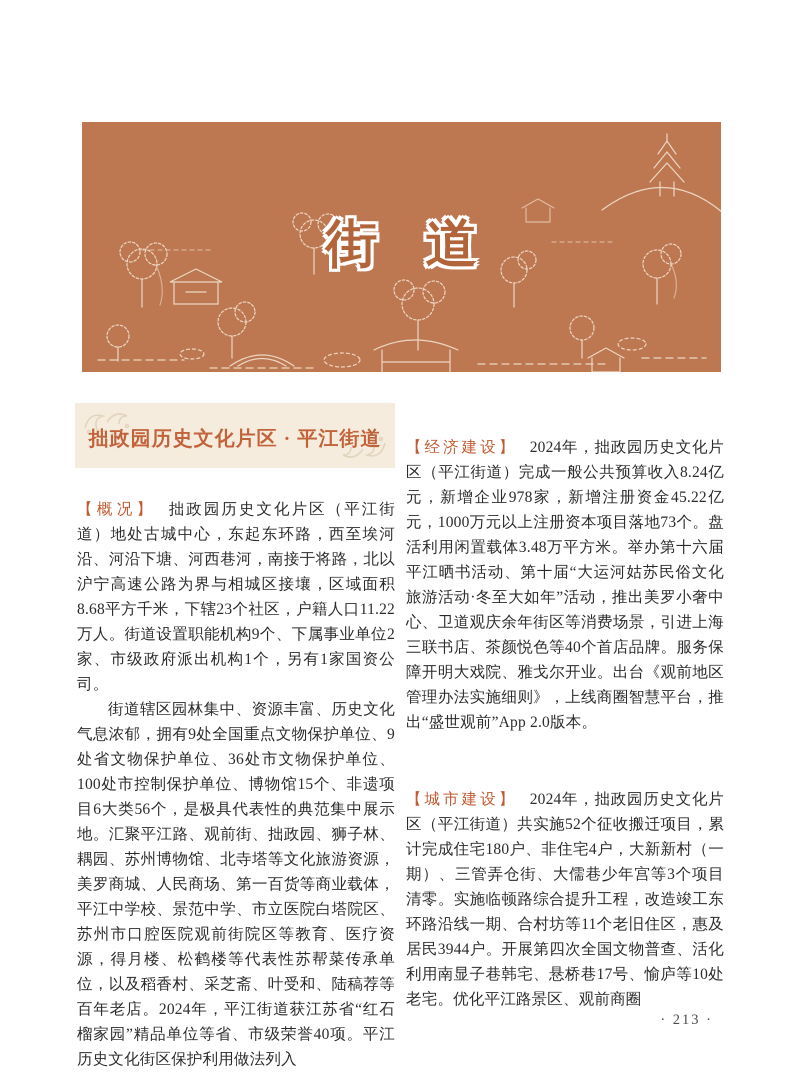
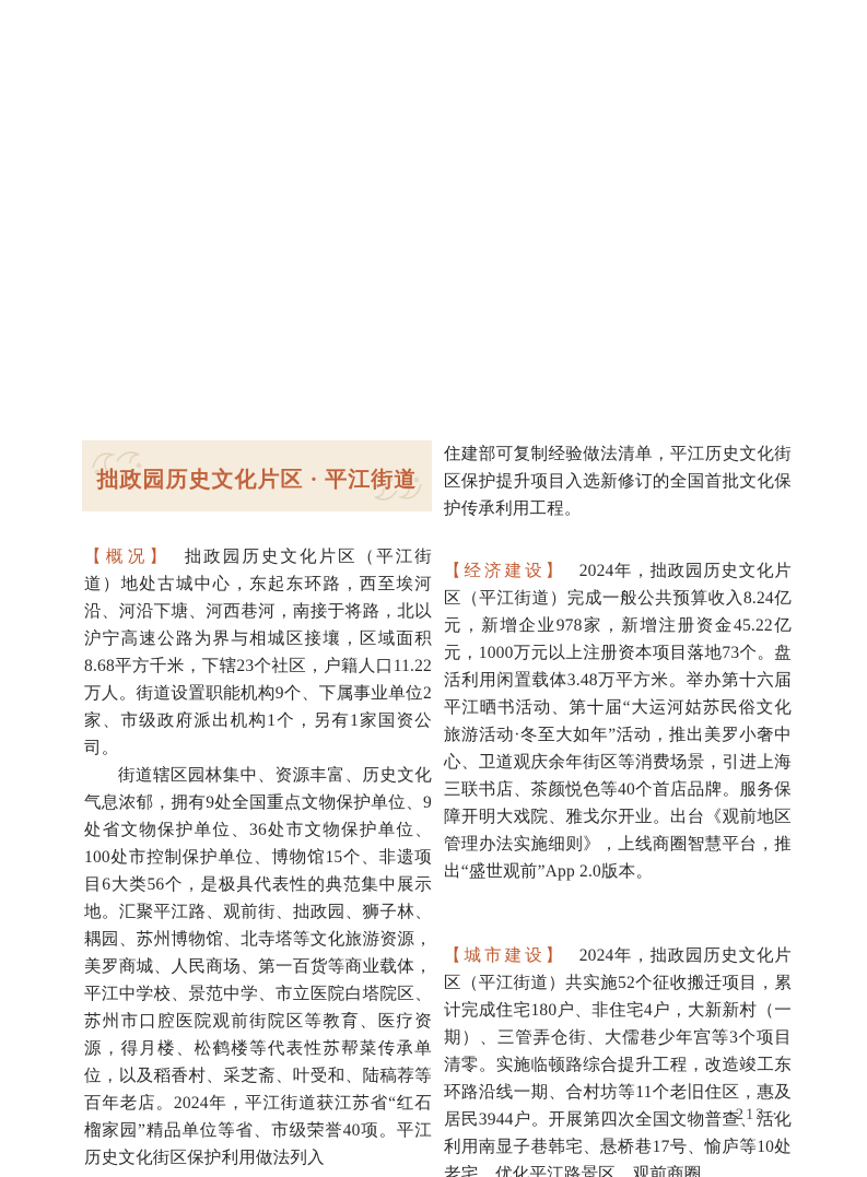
- 街
- 道
  拙政园历史文化片区 · 平江街道
  【概况】 拙政园历史文化片区（平江街道）地处古城中心，东起东环路，西至埃河沿、河沿下塘、河西巷河，南接于将路，北以沪宁高速公路为界与相城区接壤，区域面积8.68平方千米，下辖23个社区，户籍人口11.22万人。街道设置职能机构9个、下属事业单位2家、市级政府派出机构1个，另有1家国资公司。
  街道辖区园林集中、资源丰富、历史文化气息浓郁，拥有9处全国重点文物保护单位、9处省文物保护单位、36处市文物保护单位、100处市控制保护单位、博物馆15个、非遗项目6大类56个，是极具代表性的典范集中展示地。汇聚平江路、观前街、拙政园、狮子林、耦园、苏州博物馆、北寺塔等文化旅游资源，美罗商城、人民商场、第一百货等商业载体，平江中学校、景范中学、市立医院白塔院区、苏州市口腔医院观前街院区等教育、医疗资源，得月楼、松鹤楼等代表性苏帮菜传承单位，以及稻香村、采芝斋、叶受和、陆稿荐等百年老店。2024年，平江街道获江苏省“红石榴家园”精品单位等省、市级荣誉40项。平江历史文化街区保护利用做法列入
+ 住建部可复制经验做法清单，平江历史文化街区保护提升项目入选新修订的全国首批文化保护传承利用工程。
  【经济建设】 2024年，拙政园历史文化片区（平江街道）完成一般公共预算收入8.24亿元，新增企业978家，新增注册资金45.22亿元，1000万元以上注册资本项目落地73个。盘活利用闲置载体3.48万平方米。举办第十六届平江晒书活动、第十届“大运河姑苏民俗文化旅游活动·冬至大如年”活动，推出美罗小奢中心、卫道观庆余年街区等消费场景，引进上海三联书店、茶颜悦色等40个首店品牌。服务保障开明大戏院、雅戈尔开业。出台《观前地区管理办法实施细则》，上线商圈智慧平台，推出“盛世观前”App 2.0版本。
  【城市建设】 2024年，拙政园历史文化片区（平江街道）共实施52个征收搬迁项目，累计完成住宅180户、非住宅4户，大新新村（一期）、三管弄仓街、大儒巷少年宫等3个项目清零。实施临顿路综合提升工程，改造竣工东环路沿线一期、合村坊等11个老旧住区，惠及居民3944户。开展第四次全国文物普查、活化利用南显子巷韩宅、悬桥巷17号、愉庐等10处老宅。优化平江路景区、观前商圈
  · 213 ·
